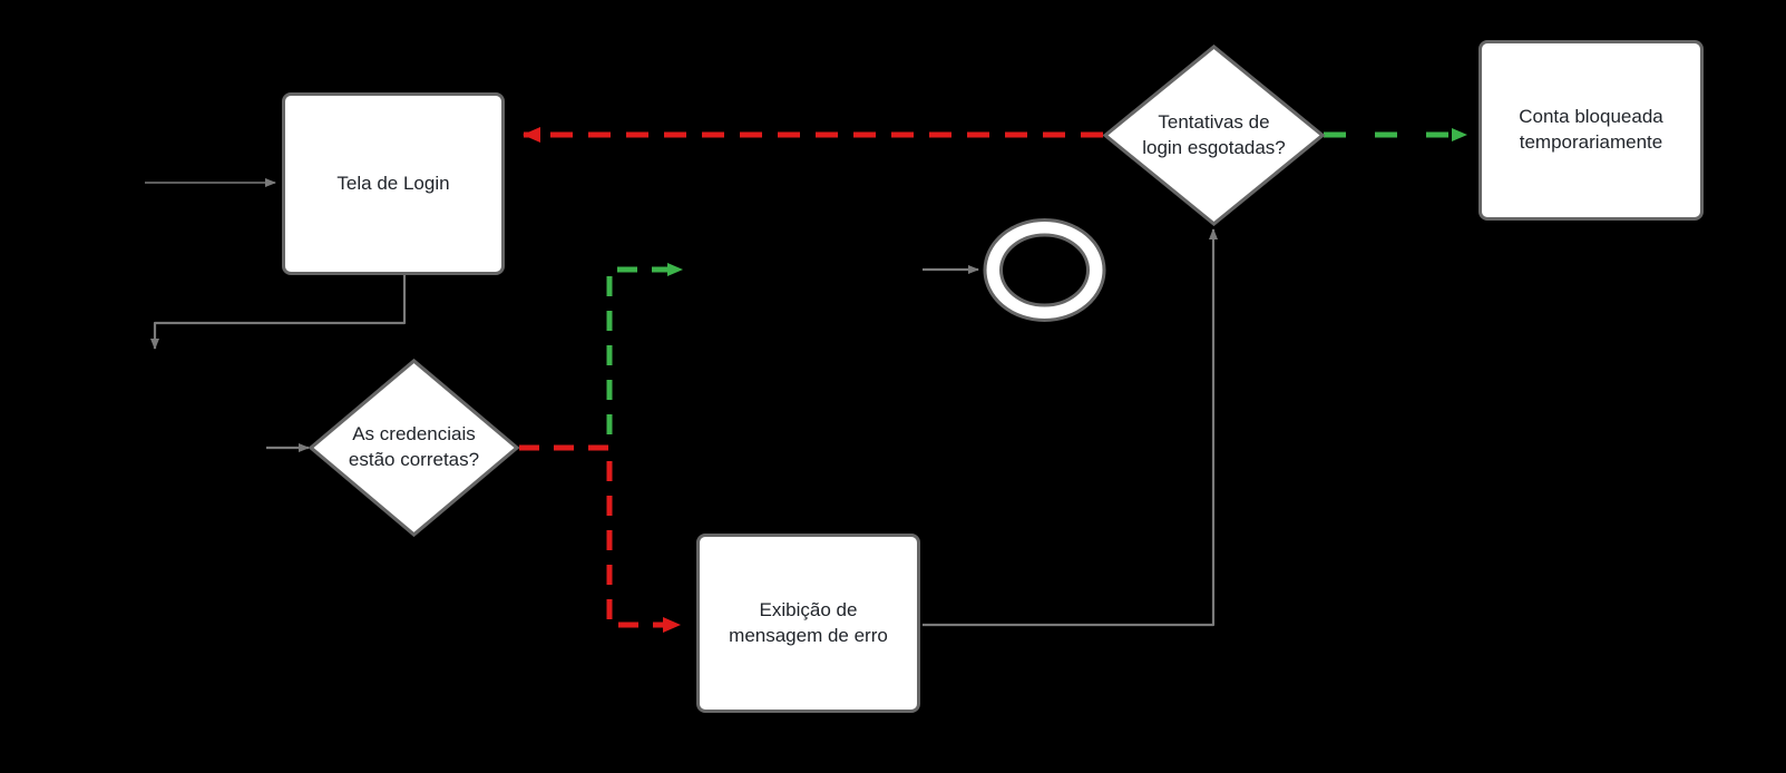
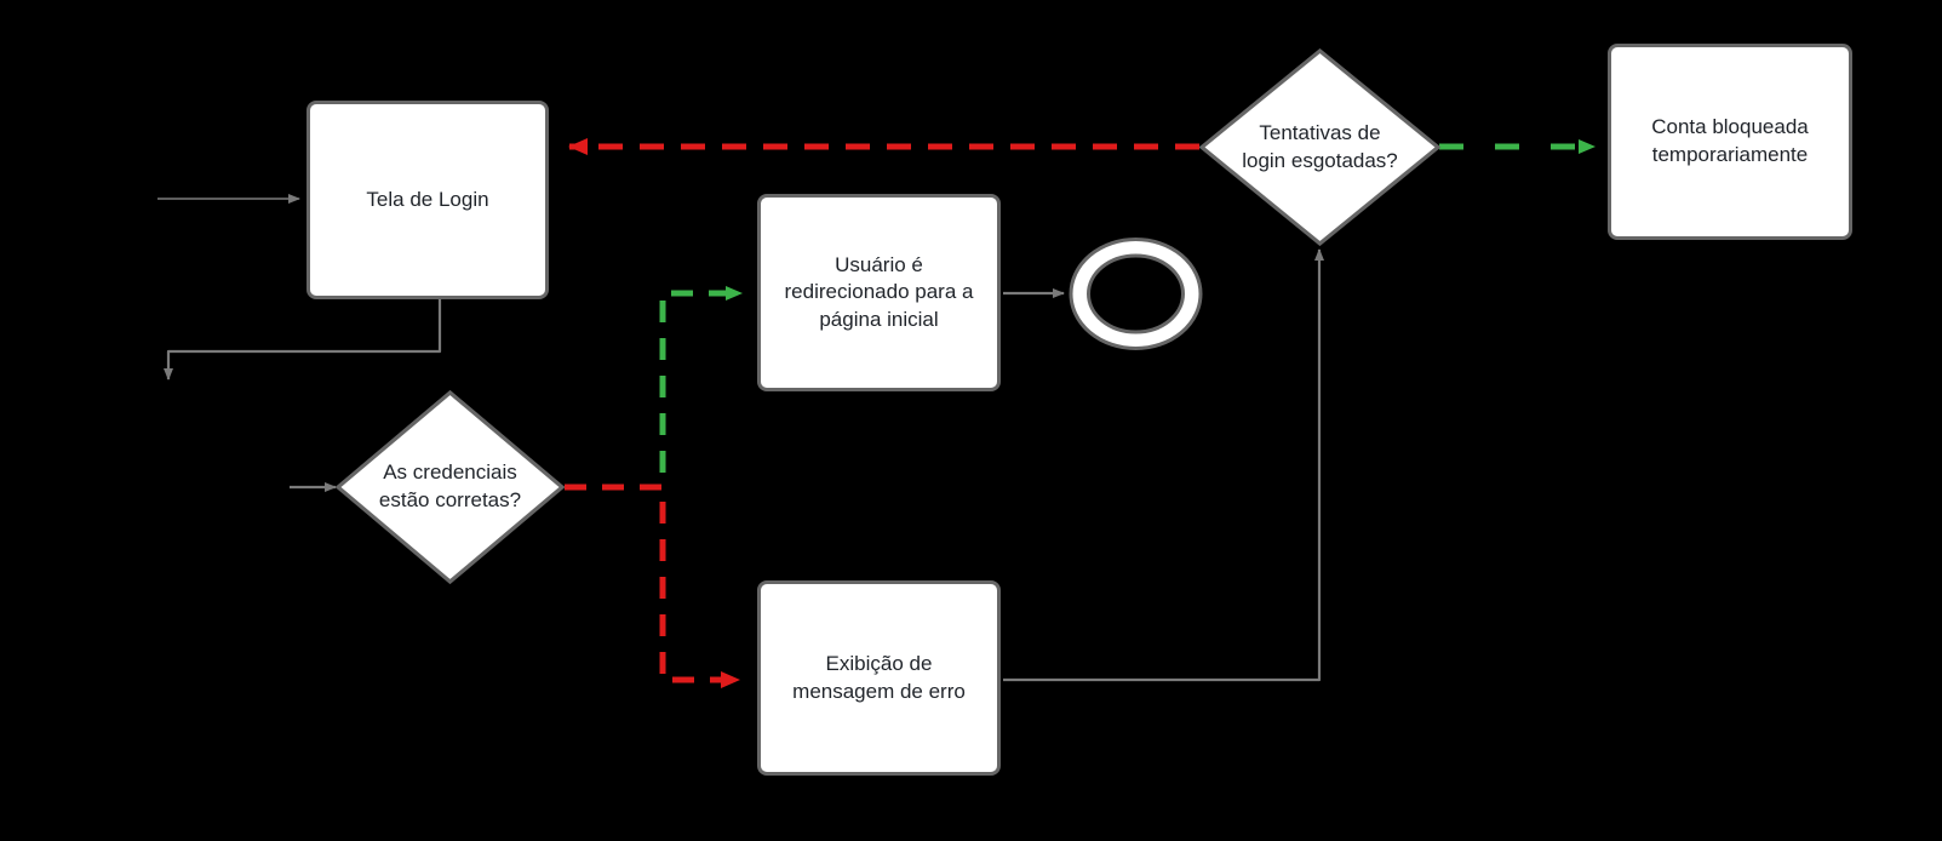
  Tela de Login
  As credenciais
  estão corretas?
+ Usuário é
+ redirecionado para a
+ página inicial
  Exibição de
  mensagem de erro
  Tentativas de
  login esgotadas?
  Conta bloqueada
  temporariamente
